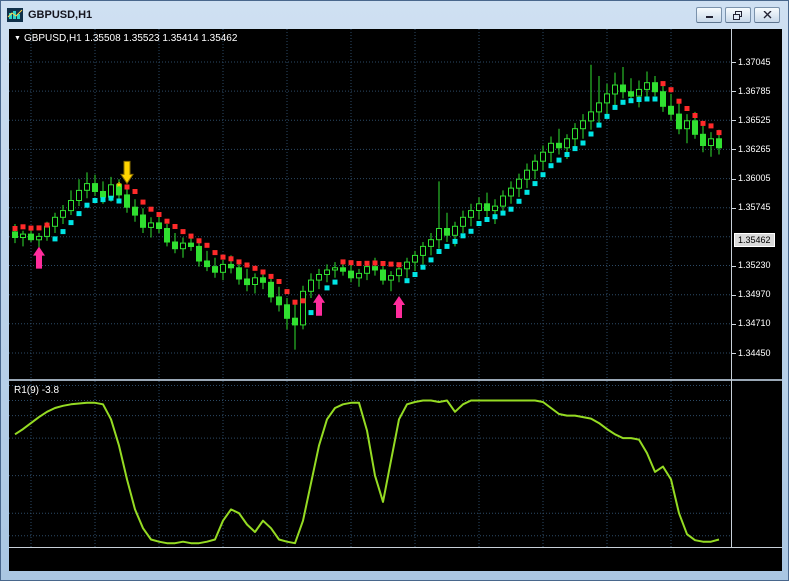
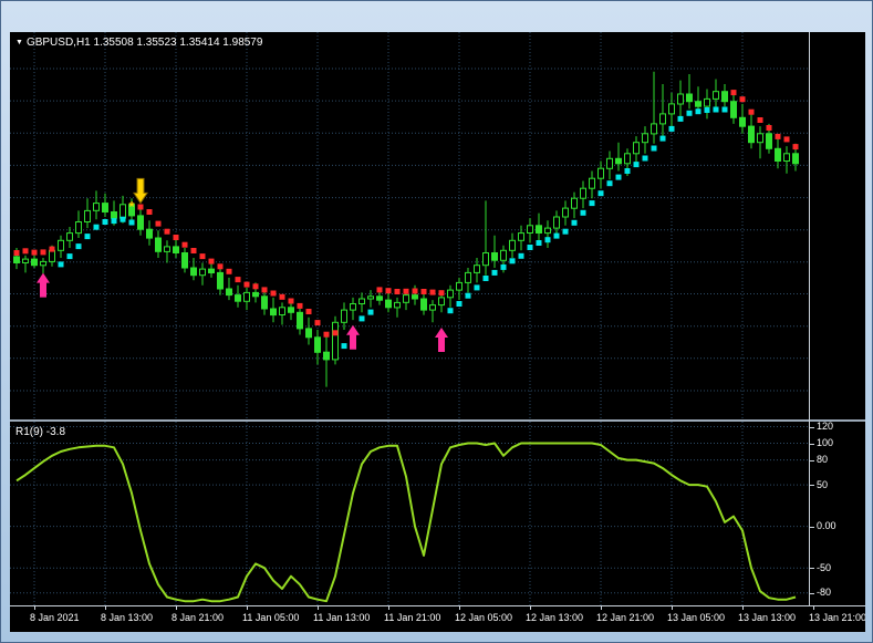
- GBPUSD,H1
  *
- GBPUSD,H1 1.35508 1.35523 1.35414 1.35462
+ GBPUSD,H1 1.35508 1.35523 1.35414 1.98579
- 1.37045
- 1.36785
- 1.36525
- 1.36265
- 1.36005
- 1.35745
- 1.35230
- 1.34970
- 1.34710
- 1.34450
- 1.35462
  R1(9) -3.8
+ 120
+ 100
+ 80
+ 50
+ 0.00
+ -50
+ -80
+ 8 Jan 2021
+ 8 Jan 13:00
+ 8 Jan 21:00
+ 11 Jan 05:00
+ 11 Jan 13:00
+ 11 Jan 21:00
+ 12 Jan 05:00
+ 12 Jan 13:00
+ 12 Jan 21:00
+ 13 Jan 05:00
+ 13 Jan 13:00
+ 13 Jan 21:00
